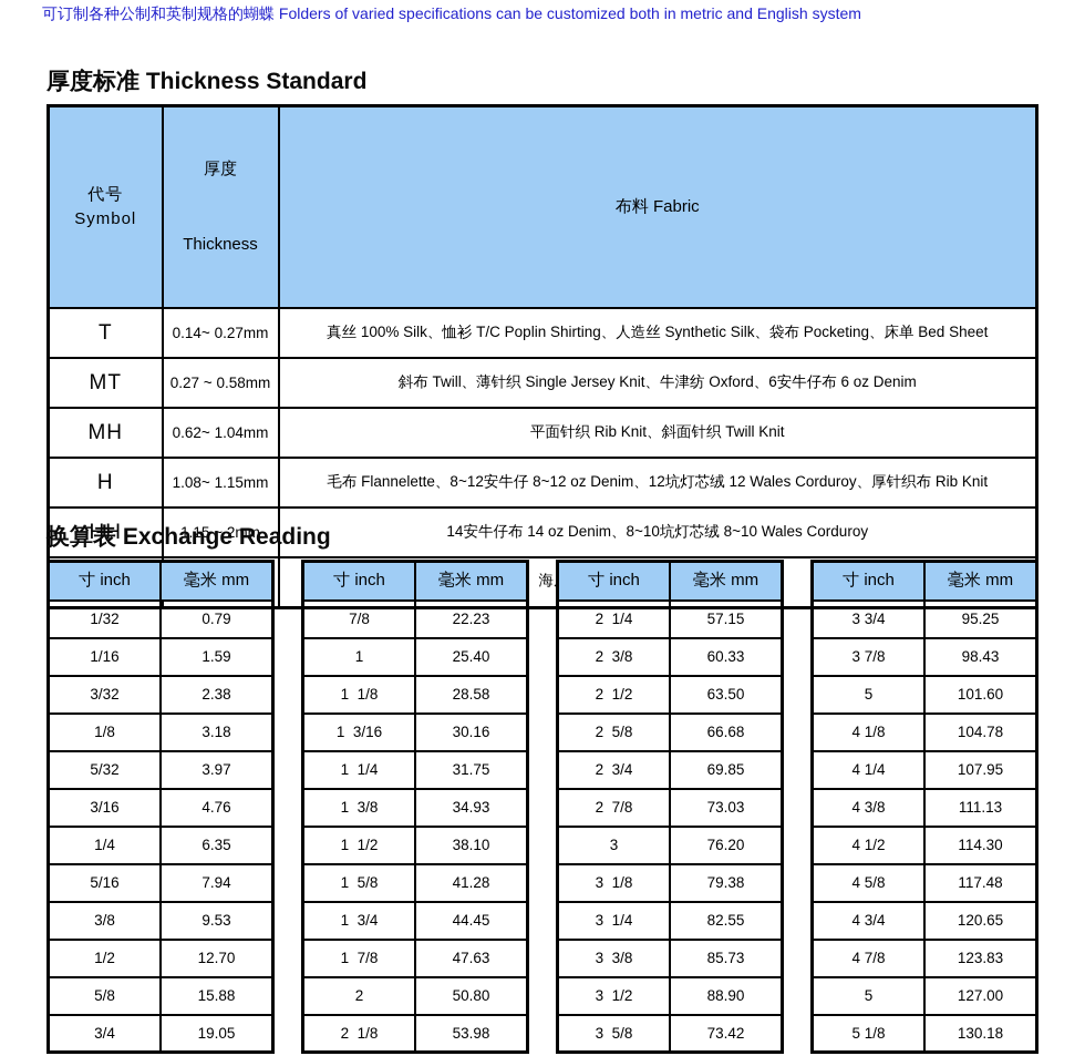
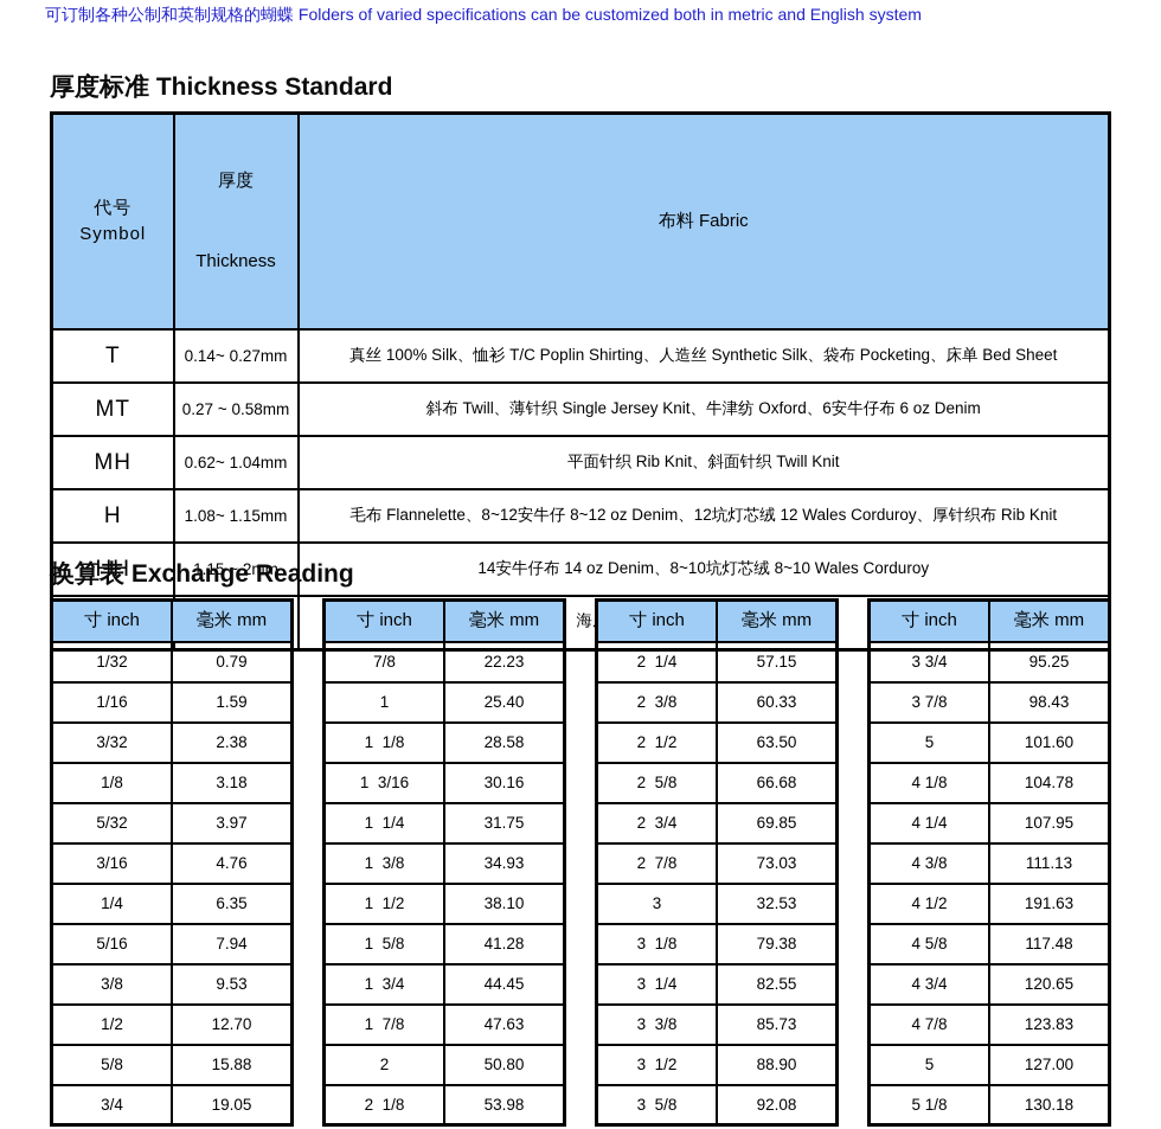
  可订制各种公制和英制规格的蝴蝶 Folders of varied specifications can be customized both in metric and English system
  厚度标准 Thickness Standard
  代号 Symbol	厚度 Thickness	布料 Fabric
  T	0.14~ 0.27mm	真丝 100% Silk、恤衫 T/C Poplin Shirting、人造丝 Synthetic Silk、袋布 Pocketing、床单 Bed Sheet
  MT	0.27 ~ 0.58mm	斜布 Twill、薄针织 Single Jersey Knit、牛津纺 Oxford、6安牛仔布 6 oz Denim
  MH	0.62~ 1.04mm	平面针织 Rib Knit、斜面针织 Twill Knit
  H	1.08~ 1.15mm	毛布 Flannelette、8~12安牛仔 8~12 oz Denim、12坑灯芯绒 12 Wales Corduroy、厚针织布 Rib Knit
  HH	1.15 ~ 2mm	14安牛仔布 14 oz Denim、8~10坑灯芯绒 8~10 Wales Corduroy
  换算表 Exchange Reading
  寸 inch	毫米 mm
  1/32	0.79
  1/16	1.59
  3/32	2.38
  1/8	3.18
  5/32	3.97
  3/16	4.76
  1/4	6.35
  5/16	7.94
  3/8	9.53
  1/2	12.70
  5/8	15.88
  3/4	19.05
  寸 inch	毫米 mm
  7/8	22.23
  1	25.40
  1 1/8	28.58
  1 3/16	30.16
  1 1/4	31.75
  1 3/8	34.93
  1 1/2	38.10
  1 5/8	41.28
  1 3/4	44.45
  1 7/8	47.63
  2	50.80
  2 1/8	53.98
  寸 inch	毫米 mm
  2 1/4	57.15
  2 3/8	60.33
  2 1/2	63.50
  2 5/8	66.68
  2 3/4	69.85
  2 7/8	73.03
- 3	76.20
+ 3	32.53
  3 1/8	79.38
  3 1/4	82.55
  3 3/8	85.73
  3 1/2	88.90
- 3 5/8	73.42
+ 3 5/8	92.08
  寸 inch	毫米 mm
  3 3/4	95.25
  3 7/8	98.43
  5	101.60
  4 1/8	104.78
  4 1/4	107.95
  4 3/8	111.13
- 4 1/2	114.30
+ 4 1/2	191.63
  4 5/8	117.48
  4 3/4	120.65
  4 7/8	123.83
  5	127.00
  5 1/8	130.18
